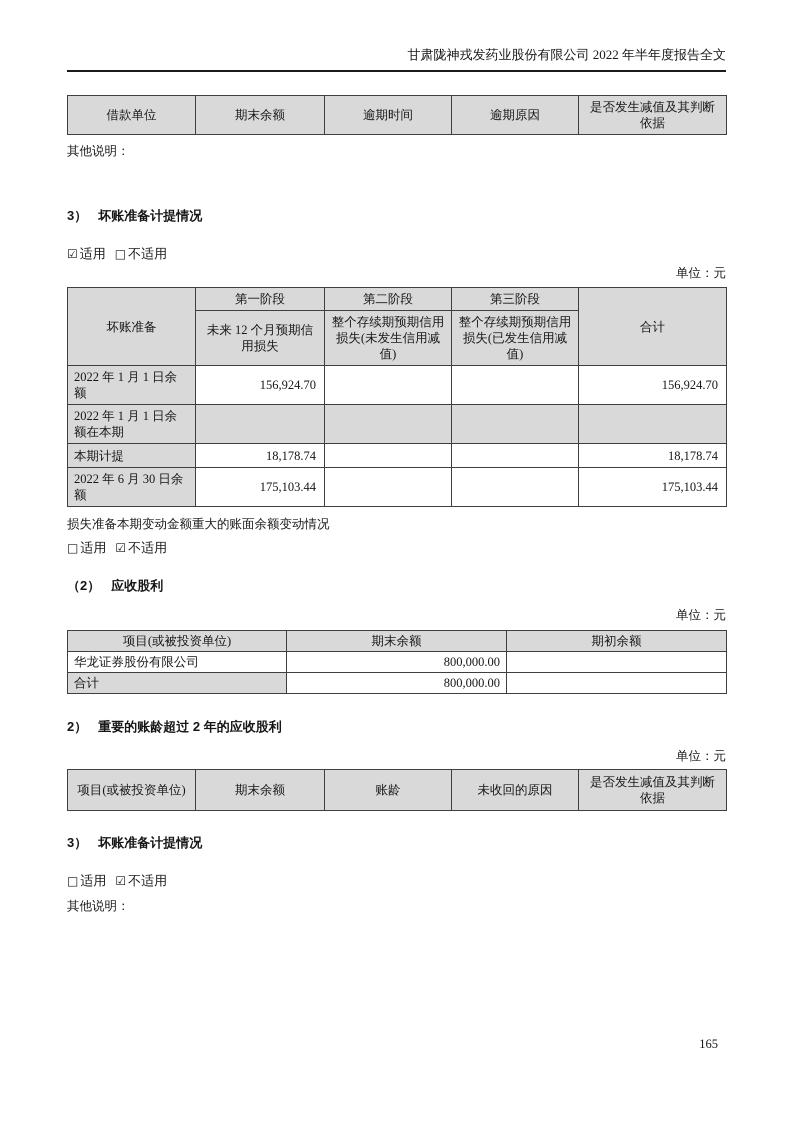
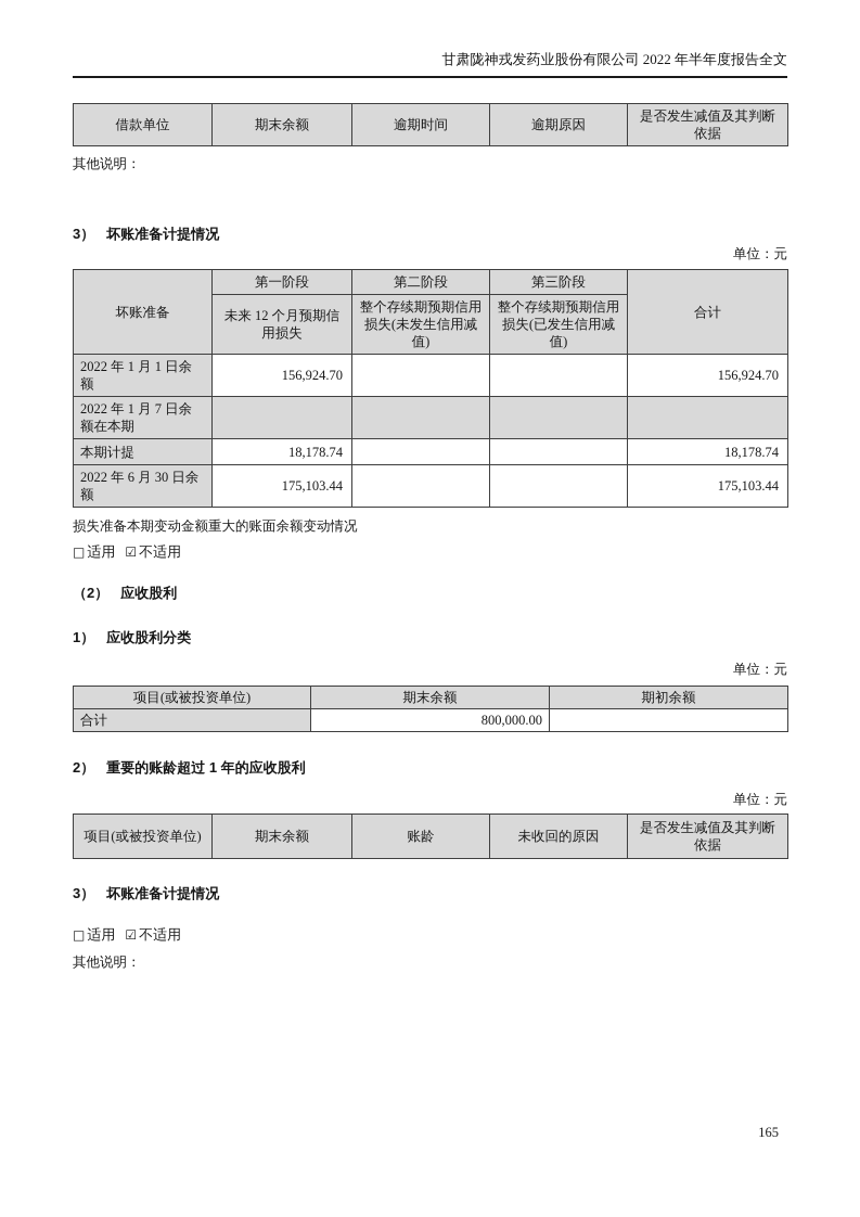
  甘肃陇神戎发药业股份有限公司 2022 年半年度报告全文
  借款单位	期末余额	逾期时间	逾期原因	是否发生减值及其判断依据
  其他说明：
  3） 坏账准备计提情况
- ☑ 适用 □ 不适用
  单位：元
  坏账准备	第一阶段	第二阶段	第三阶段	合计
  未来 12 个月预期信用损失	整个存续期预期信用损失(未发生信用减值)	整个存续期预期信用损失(已发生信用减值)
  2022 年 1 月 1 日余额	156,924.70			156,924.70
- 2022 年 1 月 1 日余额在本期
+ 2022 年 1 月 7 日余额在本期
  本期计提	18,178.74			18,178.74
  2022 年 6 月 30 日余额	175,103.44			175,103.44
  损失准备本期变动金额重大的账面余额变动情况
  □ 适用 ☑ 不适用
  （2） 应收股利
+ 1） 应收股利分类
  单位：元
  项目(或被投资单位)	期末余额	期初余额
- 华龙证券股份有限公司	800,000.00
  合计	800,000.00
- 2） 重要的账龄超过 2 年的应收股利
+ 2） 重要的账龄超过 1 年的应收股利
  单位：元
  项目(或被投资单位)	期末余额	账龄	未收回的原因	是否发生减值及其判断依据
  3） 坏账准备计提情况
  □ 适用 ☑ 不适用
  其他说明：
  165
